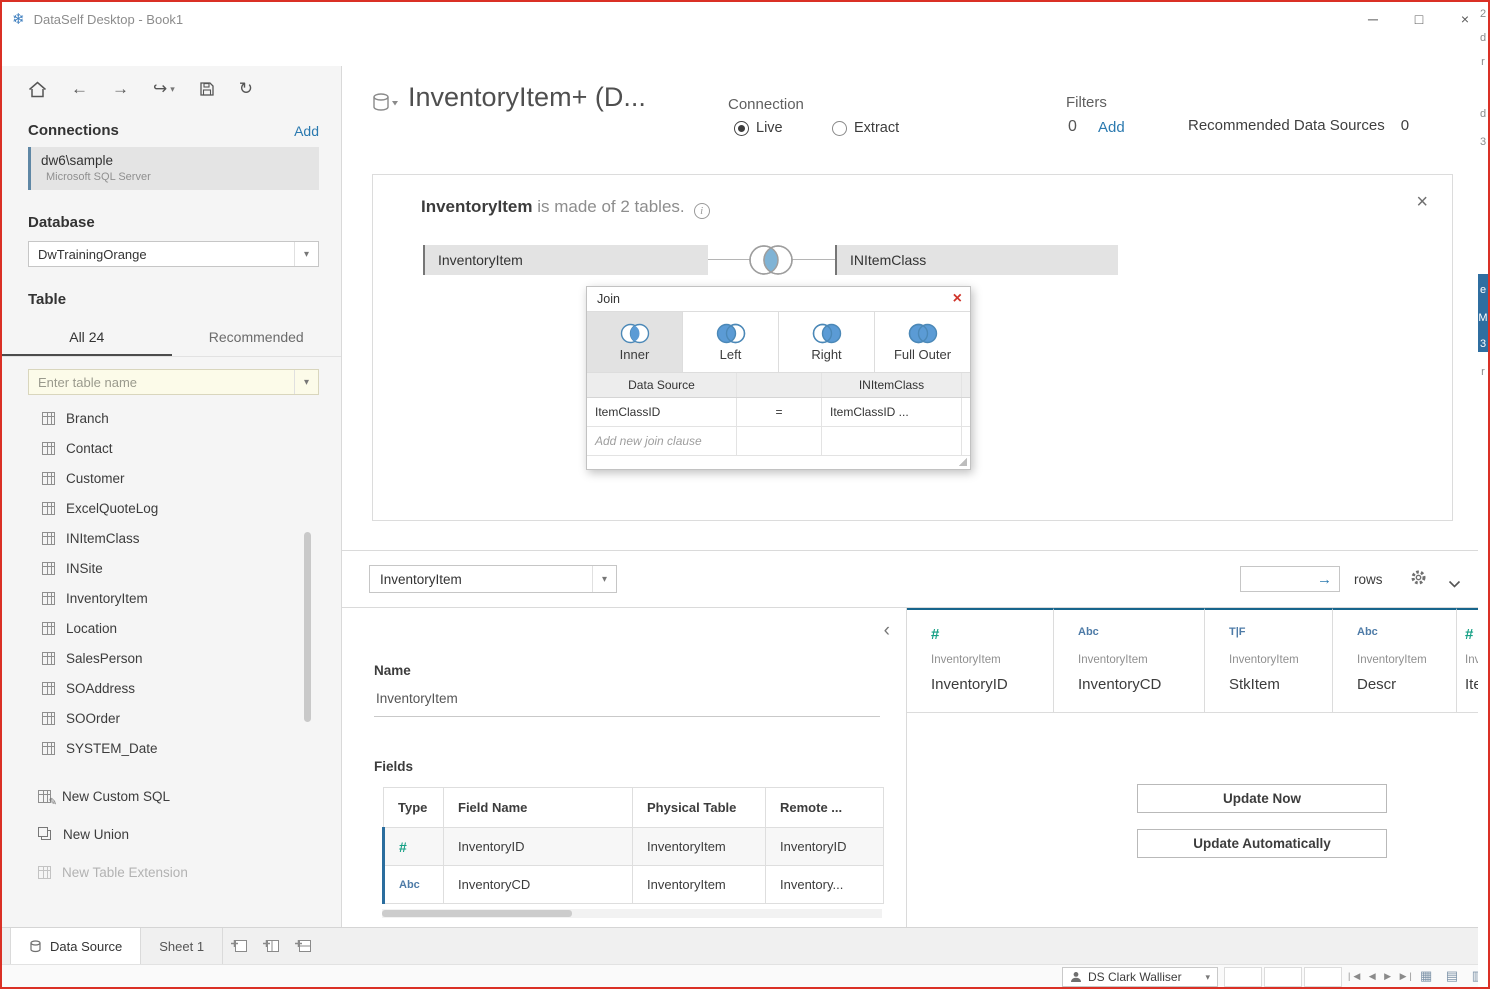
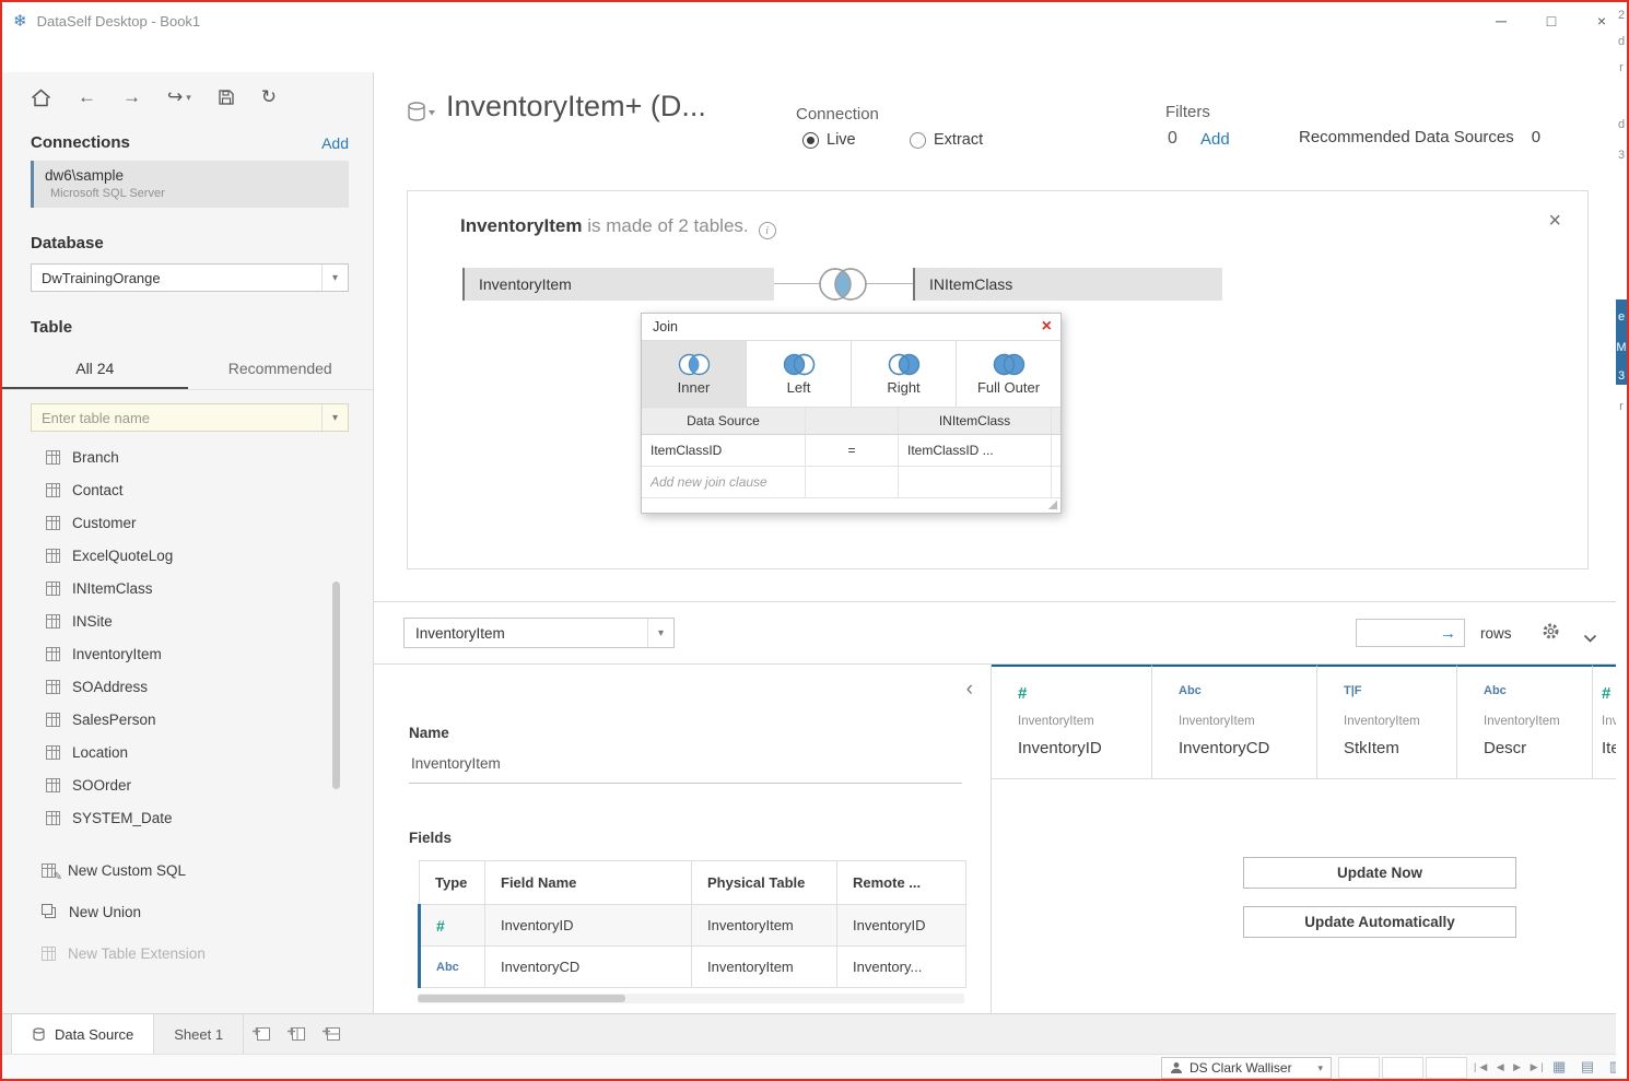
  ❄
  DataSelf Desktop - Book1
  ─
  □
  ×
  ←
  →
  ↪
  ▾
  ↻
  Connections
  Add
  dw6\sample
  Microsoft SQL Server
  Database
  DwTrainingOrange
  ▾
  Table
  All 24
  Recommended
  Enter table name
  ▾
  Branch
  Contact
  Customer
  ExcelQuoteLog
  INItemClass
  INSite
  InventoryItem
- Location
+ SOAddress
  SalesPerson
- SOAddress
+ Location
  SOOrder
  SYSTEM_Date
  ✎
  New Custom SQL
  New Union
  New Table Extension
  InventoryItem+ (D...
  Connection
  Live
  Extract
  Filters
  0
  Add
  Recommended Data Sources
  0
  InventoryItem is made of 2 tables. i
  ×
  InventoryItem
  INItemClass
  Join
  ×
  Inner
  Left
  Right
  Full Outer
  Data Source
  INItemClass
  ItemClassID
  =
  ItemClassID ...
  Add new join clause
  InventoryItem
  ▾
  →
  rows
  ‹
  Name
  InventoryItem
  Fields
  Type	Field Name	Physical Table	Remote ...
  #	InventoryID	InventoryItem	InventoryID
  Abc	InventoryCD	InventoryItem	Inventory...
  #
  InventoryItem
  InventoryID
  Abc
  InventoryItem
  InventoryCD
  T|F
  InventoryItem
  StkItem
  Abc
  InventoryItem
  Descr
  #
  Update Now
  Update Automatically
  Data Source
  Sheet 1
  DS Clark Walliser
  ▾
  |◀ ◀ ▶ ▶|
  2
  d
  r
  d
  3
  e
  M
  3
  r
